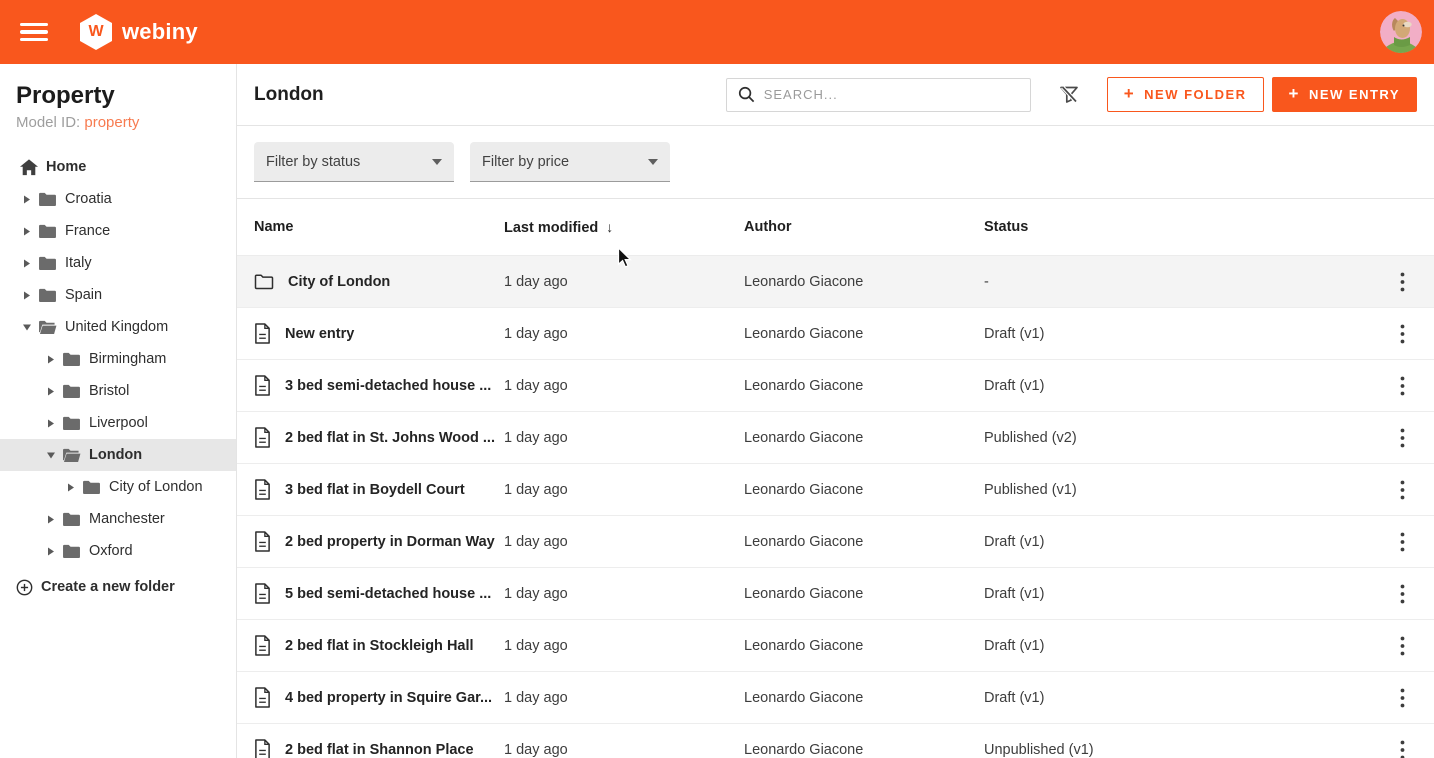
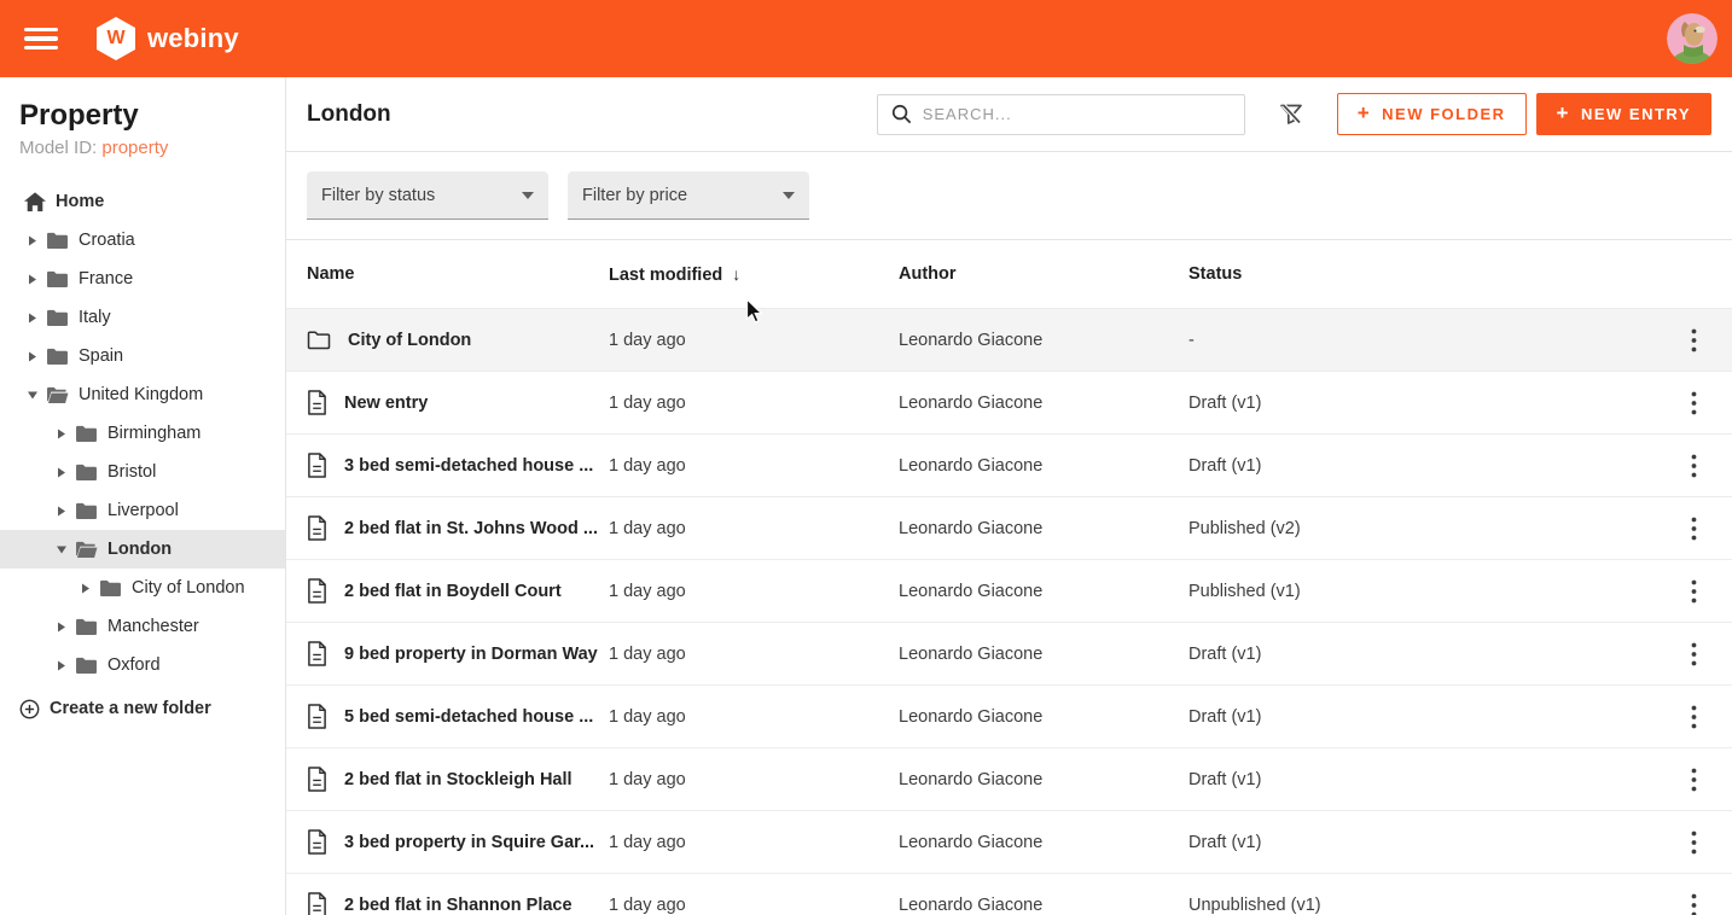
  W
  webiny
  Property
  Model ID: property
  Home
  Croatia
  France
  Italy
  Spain
  United Kingdom
  Birmingham
  Bristol
  Liverpool
  London
  City of London
  Manchester
  Oxford
  Create a new folder
  London
  SEARCH...
  +
  NEW FOLDER
  +
  NEW ENTRY
  Filter by status
  Filter by price
  Name
  Last modified ↓
  Author
  Status
  City of London
  1 day ago
  Leonardo Giacone
  -
  New entry
  1 day ago
  Leonardo Giacone
  Draft (v1)
  3 bed semi-detached house ...
  1 day ago
  Leonardo Giacone
  Draft (v1)
  2 bed flat in St. Johns Wood ...
  1 day ago
  Leonardo Giacone
  Published (v2)
- 3 bed flat in Boydell Court
+ 2 bed flat in Boydell Court
  1 day ago
  Leonardo Giacone
  Published (v1)
- 2 bed property in Dorman Way
+ 9 bed property in Dorman Way
  1 day ago
  Leonardo Giacone
  Draft (v1)
  5 bed semi-detached house ...
  1 day ago
  Leonardo Giacone
  Draft (v1)
  2 bed flat in Stockleigh Hall
  1 day ago
  Leonardo Giacone
  Draft (v1)
- 4 bed property in Squire Gar...
+ 3 bed property in Squire Gar...
  1 day ago
  Leonardo Giacone
  Draft (v1)
  2 bed flat in Shannon Place
  1 day ago
  Leonardo Giacone
  Unpublished (v1)
